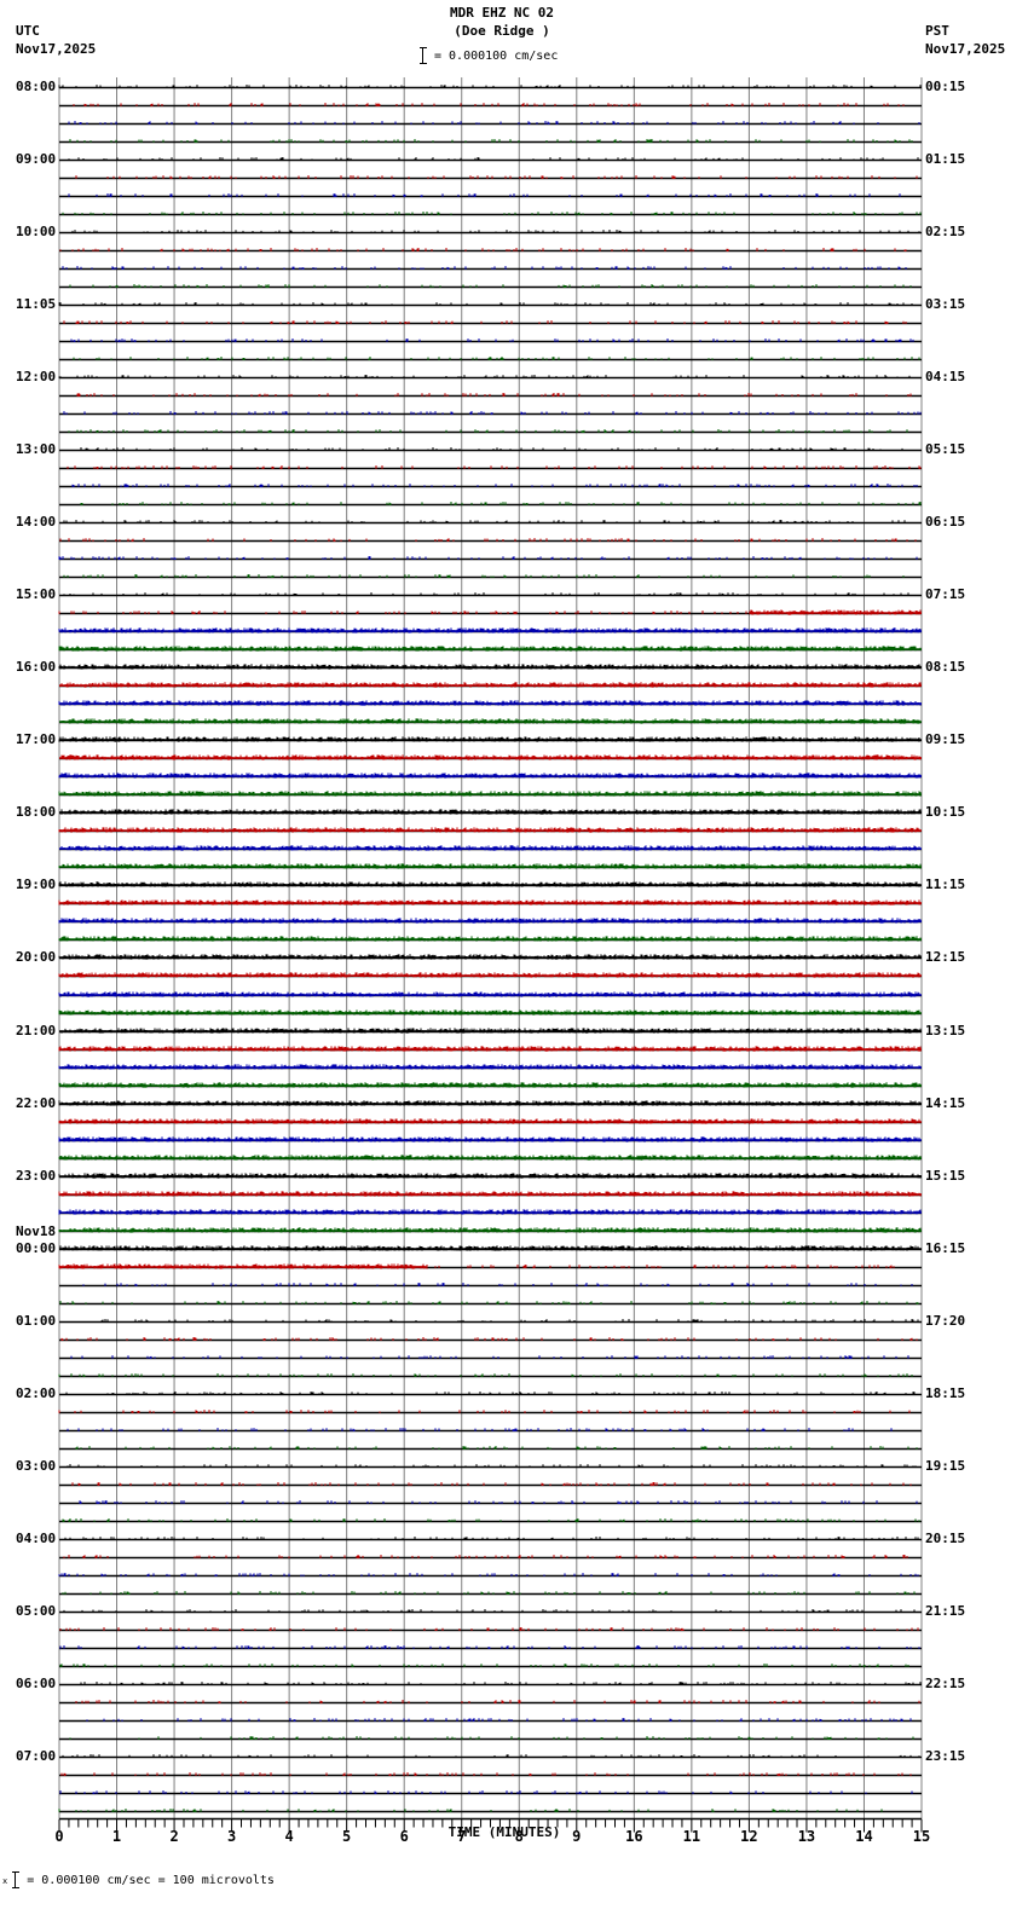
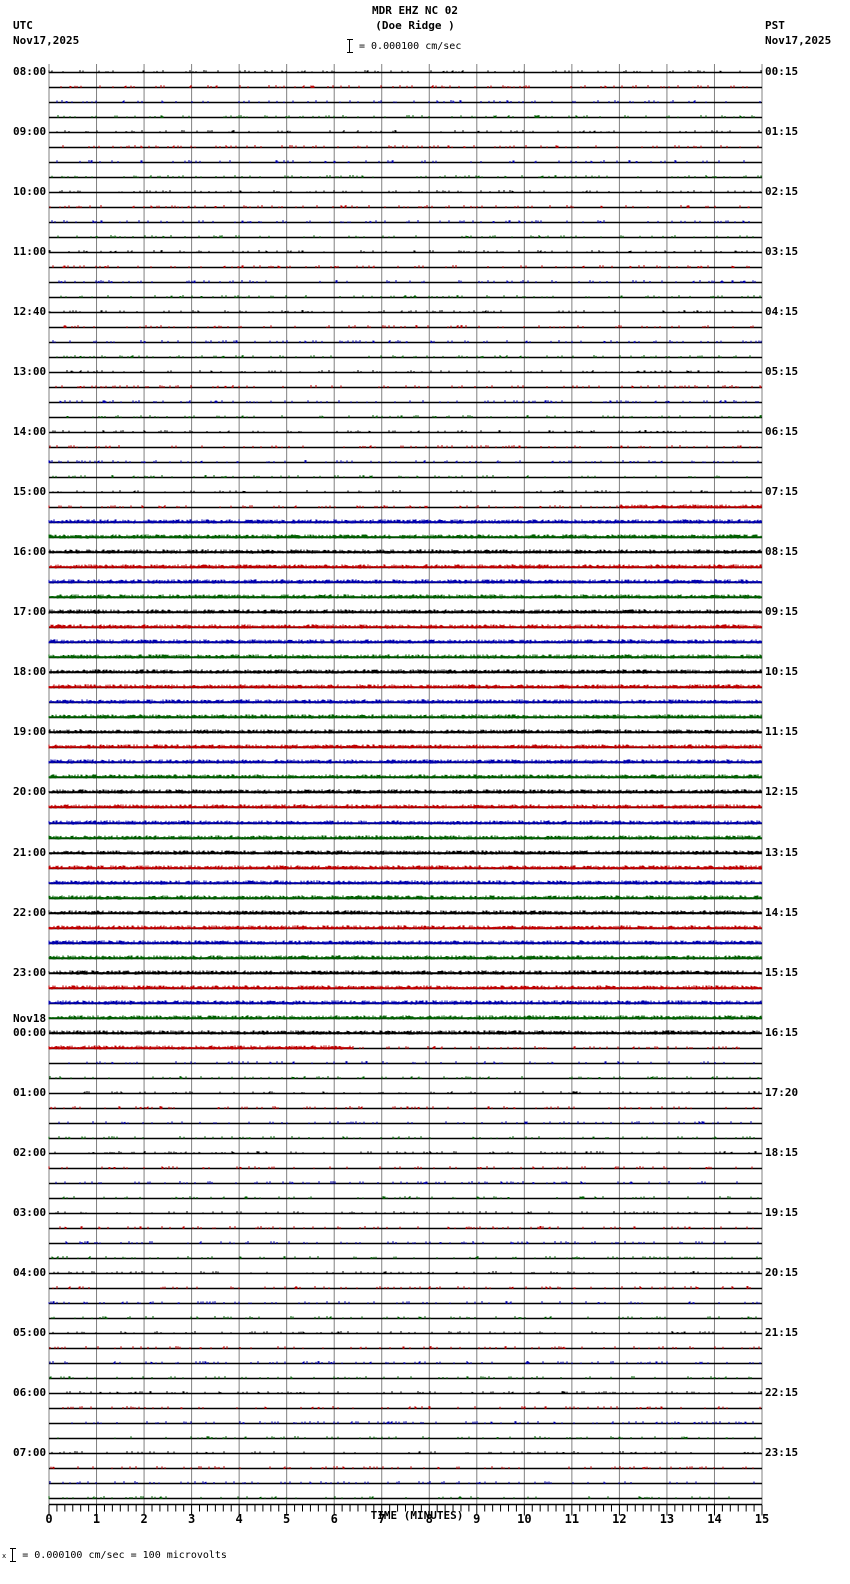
  UTC
  Nov17,2025
  PST
  Nov17,2025
  MDR EHZ NC 02
  (Doe Ridge )
  = 0.000100 cm/sec
  08:00
  09:00
  10:00
- 11:05
+ 11:00
- 12:00
+ 12:40
  13:00
  14:00
  15:00
  16:00
  17:00
  18:00
  19:00
  20:00
  21:00
  22:00
  23:00
  00:00
  01:00
  02:00
  03:00
  04:00
  05:00
  06:00
  07:00
  Nov18
  00:15
  01:15
  02:15
  03:15
  04:15
  05:15
  06:15
  07:15
  08:15
  09:15
  10:15
  11:15
  12:15
  13:15
  14:15
  15:15
  16:15
  17:20
  18:15
  19:15
  20:15
  21:15
  22:15
  23:15
  0
  1
  2
  3
  4
  5
  6
  7
  8
  9
- 16
+ 10
  11
  12
  13
  14
  15
  TIME (MINUTES)
  x = 0.000100 cm/sec = 100 microvolts
